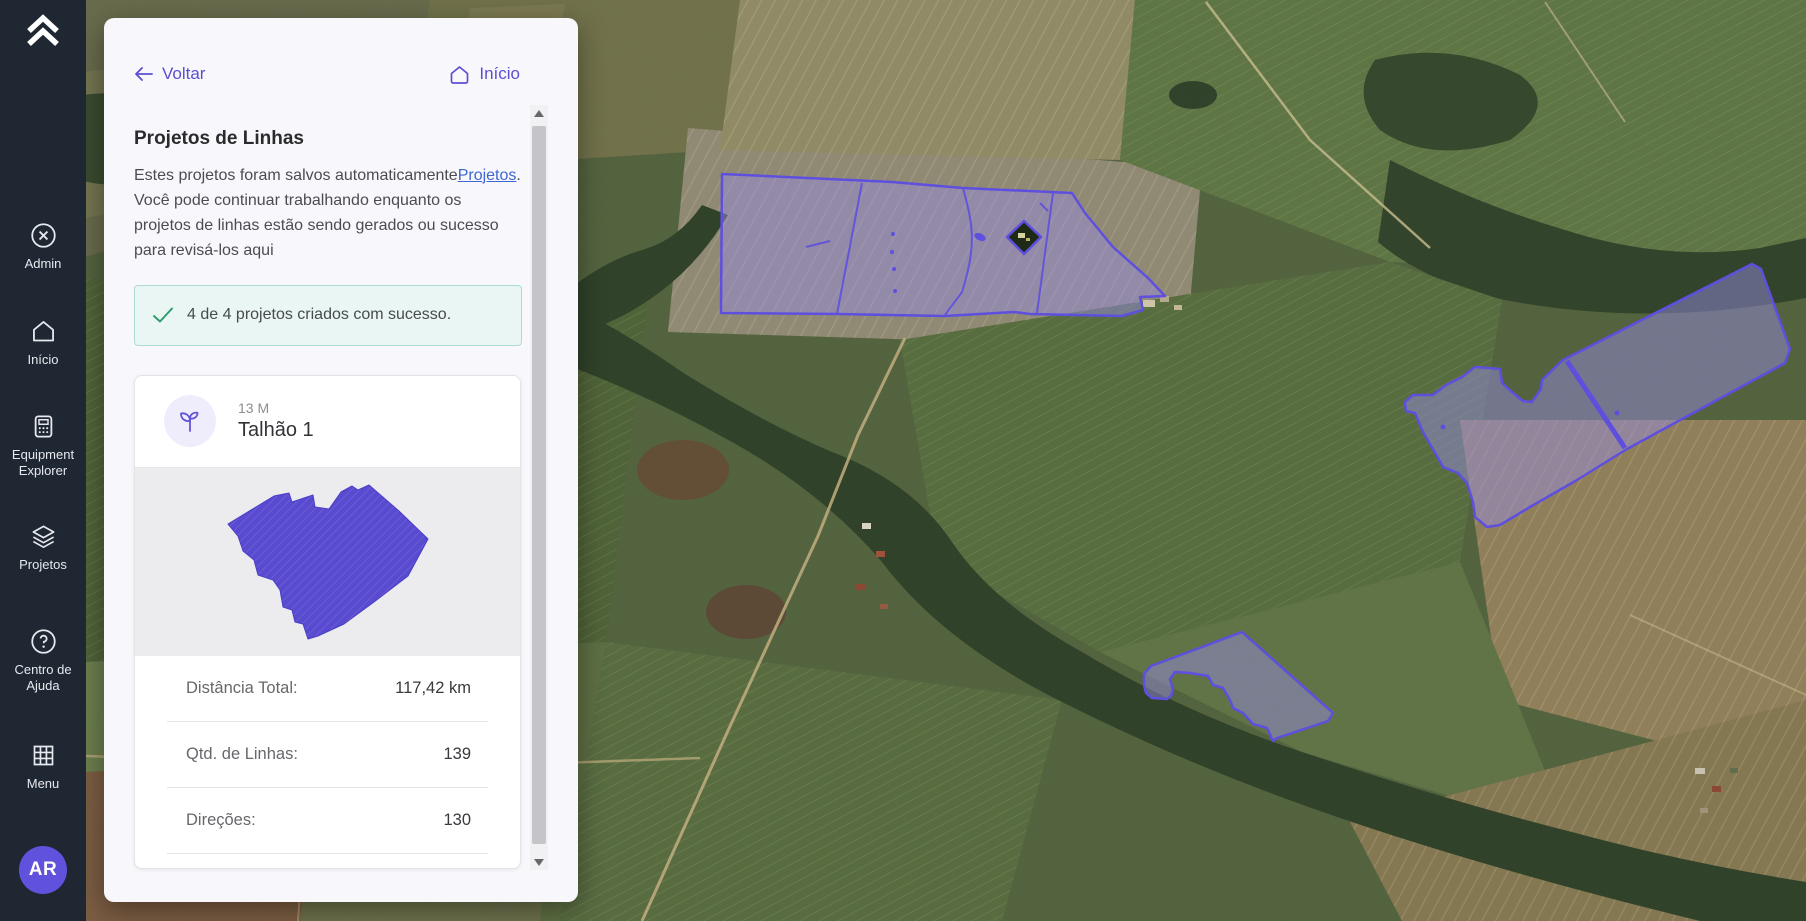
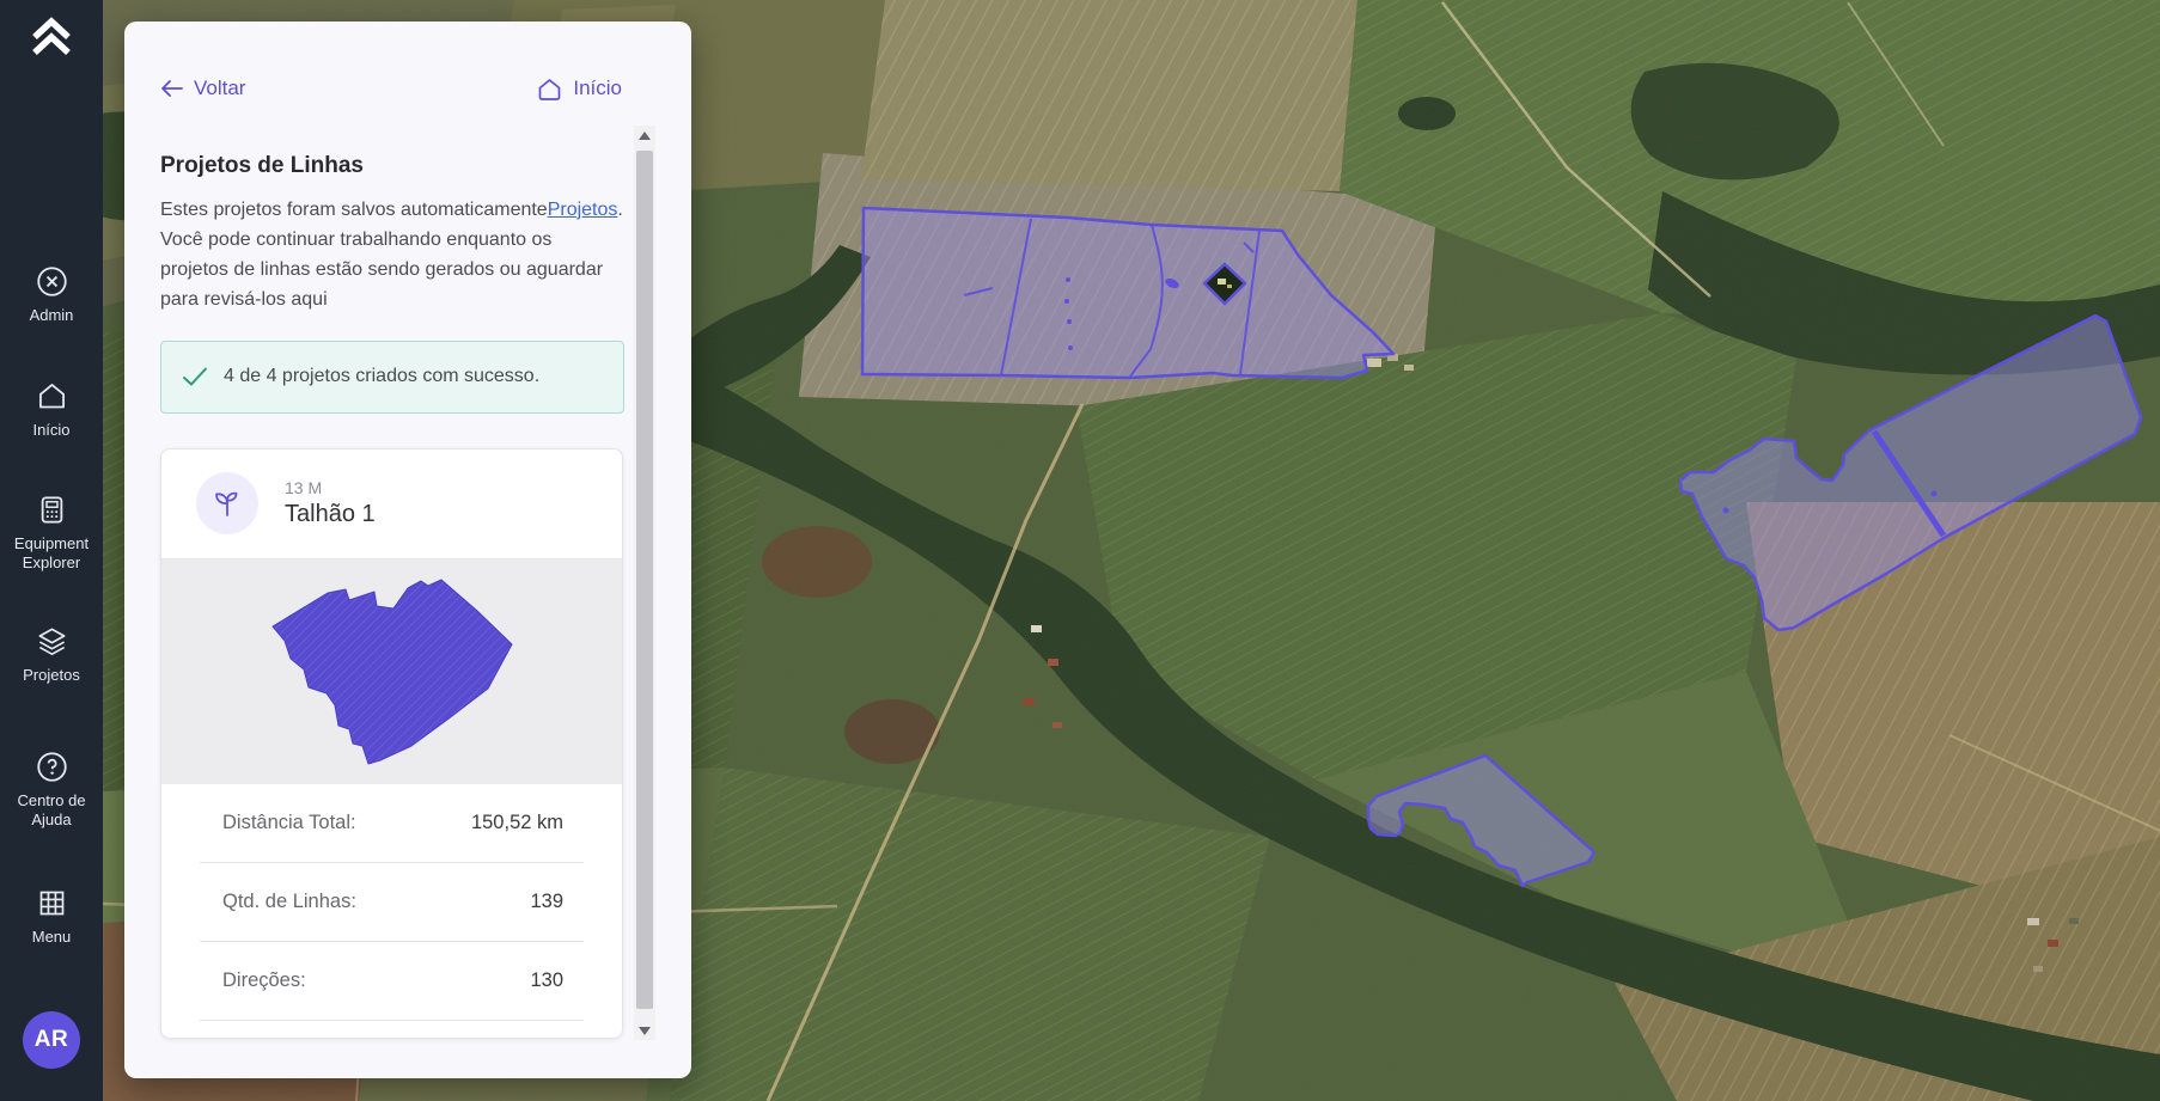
  Admin
  Início
  Equipment Explorer
  Projetos
  Centro de Ajuda
  Menu
  AR
  Voltar
  Início
  Projetos de Linhas
- Estes projetos foram salvos automaticamenteProjetos. Você pode continuar trabalhando enquanto os projetos de linhas estão sendo gerados ou sucesso para revisá-los aqui
+ Estes projetos foram salvos automaticamenteProjetos. Você pode continuar trabalhando enquanto os projetos de linhas estão sendo gerados ou aguardar para revisá-los aqui
  4 de 4 projetos criados com sucesso.
  13 M
  Talhão 1
  Distância Total:
- 117,42 km
+ 150,52 km
  Qtd. de Linhas:
  139
  Direções:
  130
